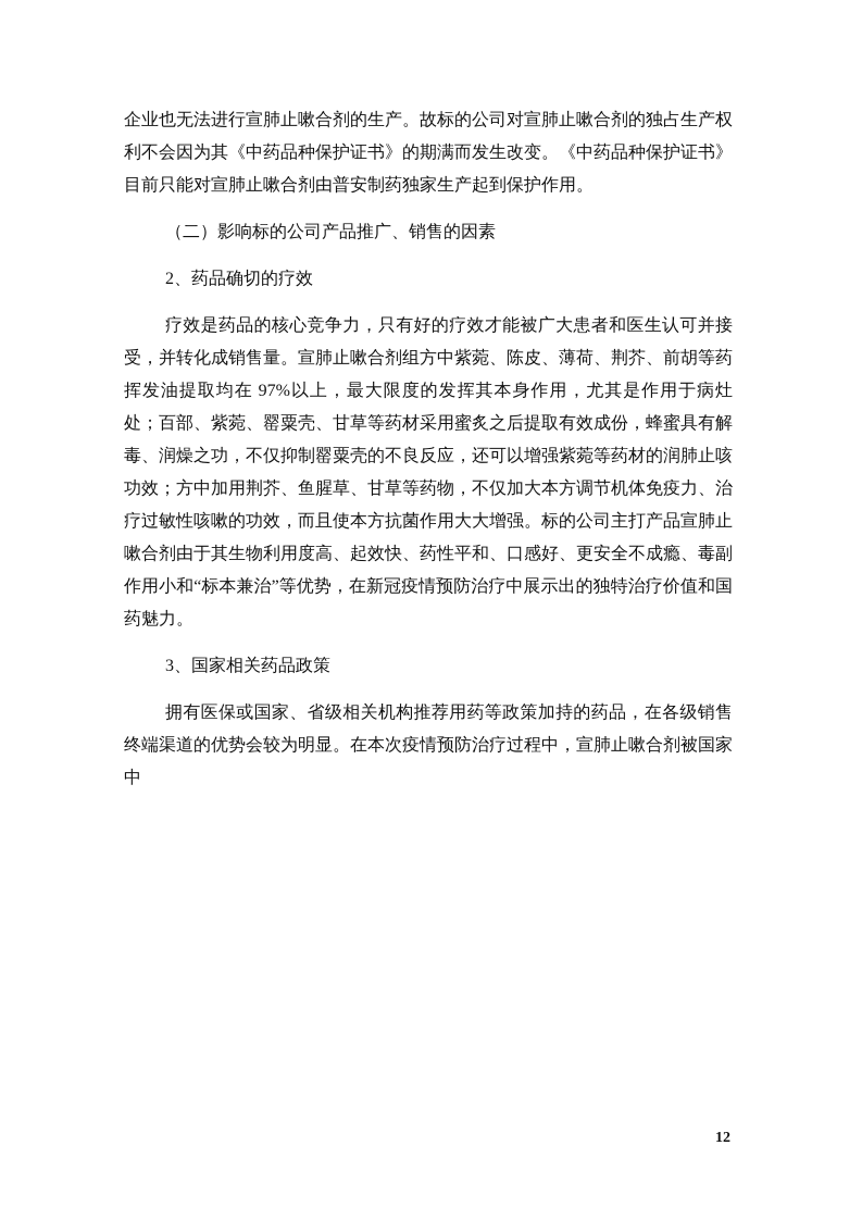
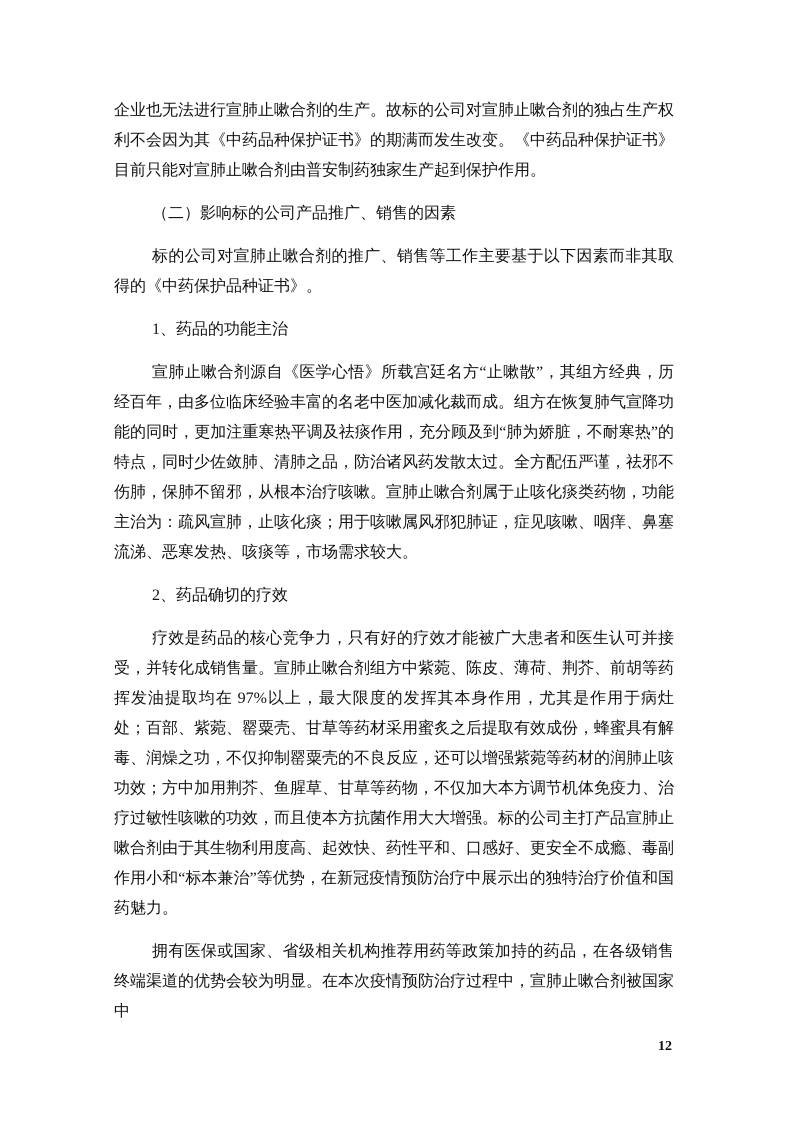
  企业也无法进行宣肺止嗽合剂的生产。故标的公司对宣肺止嗽合剂的独占生产权利不会因为其《中药品种保护证书》的期满而发生改变。《中药品种保护证书》目前只能对宣肺止嗽合剂由普安制药独家生产起到保护作用。
  （二）影响标的公司产品推广、销售的因素
+ 标的公司对宣肺止嗽合剂的推广、销售等工作主要基于以下因素而非其取得的《中药保护品种证书》。
+ 1、药品的功能主治
+ 宣肺止嗽合剂源自《医学心悟》所载宫廷名方“止嗽散”，其组方经典，历经百年，由多位临床经验丰富的名老中医加减化裁而成。组方在恢复肺气宣降功能的同时，更加注重寒热平调及祛痰作用，充分顾及到“肺为娇脏，不耐寒热”的特点，同时少佐敛肺、清肺之品，防治诸风药发散太过。全方配伍严谨，祛邪不伤肺，保肺不留邪，从根本治疗咳嗽。宣肺止嗽合剂属于止咳化痰类药物，功能主治为：疏风宣肺，止咳化痰；用于咳嗽属风邪犯肺证，症见咳嗽、咽痒、鼻塞流涕、恶寒发热、咳痰等，市场需求较大。
  2、药品确切的疗效
  疗效是药品的核心竞争力，只有好的疗效才能被广大患者和医生认可并接受，并转化成销售量。宣肺止嗽合剂组方中紫菀、陈皮、薄荷、荆芥、前胡等药挥发油提取均在 97%以上，最大限度的发挥其本身作用，尤其是作用于病灶处；百部、紫菀、罂粟壳、甘草等药材采用蜜炙之后提取有效成份，蜂蜜具有解毒、润燥之功，不仅抑制罂粟壳的不良反应，还可以增强紫菀等药材的润肺止咳功效；方中加用荆芥、鱼腥草、甘草等药物，不仅加大本方调节机体免疫力、治疗过敏性咳嗽的功效，而且使本方抗菌作用大大增强。标的公司主打产品宣肺止嗽合剂由于其生物利用度高、起效快、药性平和、口感好、更安全不成瘾、毒副作用小和“标本兼治”等优势，在新冠疫情预防治疗中展示出的独特治疗价值和国药魅力。
- 3、国家相关药品政策
  拥有医保或国家、省级相关机构推荐用药等政策加持的药品，在各级销售终端渠道的优势会较为明显。在本次疫情预防治疗过程中，宣肺止嗽合剂被国家中
  12
